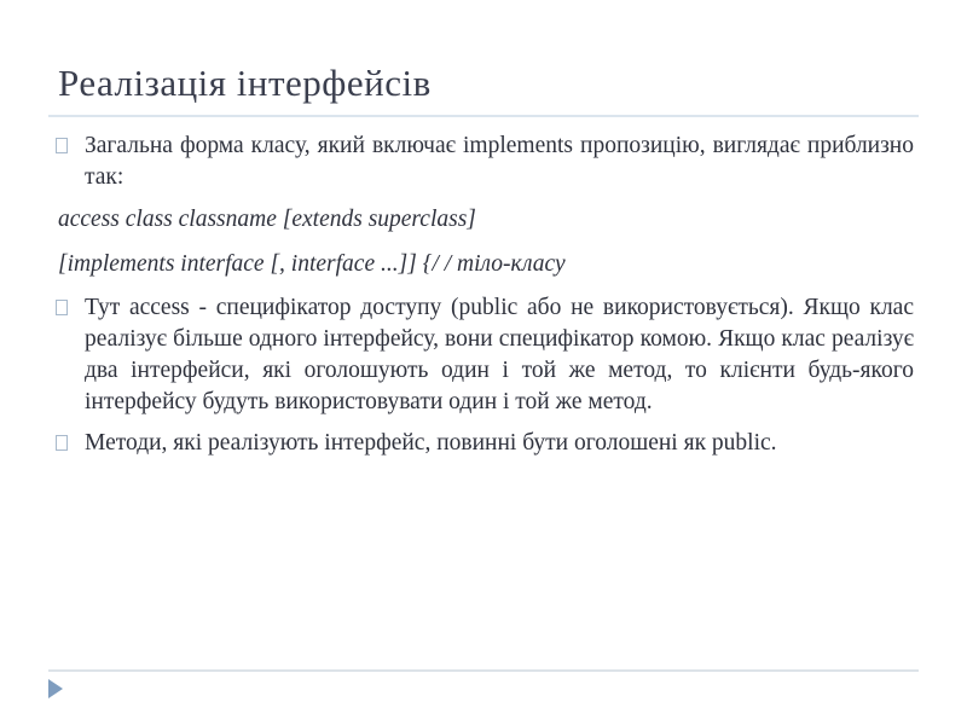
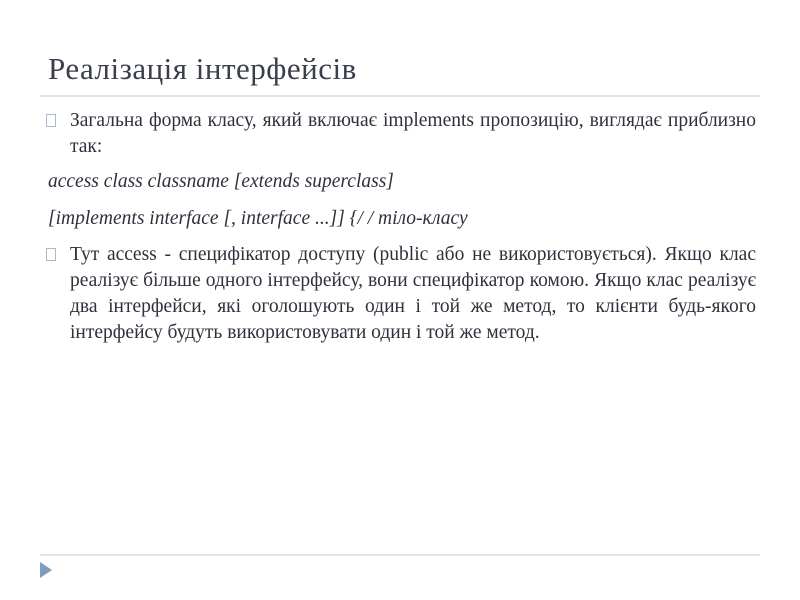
  Реалізація інтерфейсів
  Загальна форма класу, який включає implements пропозицію, виглядає приблизно так:
  access class classname [extends superclass]
  [implements interface [, interface ...]] {/ / тіло-класу
  Тут access - специфікатор доступу (public або не використовується). Якщо клас реалізує більше одного інтерфейсу, вони специфікатор комою. Якщо клас реалізує два інтерфейси, які оголошують один і той же метод, то клієнти будь-якого інтерфейсу будуть використовувати один і той же метод.
- Методи, які реалізують інтерфейс, повинні бути оголошені як public.
